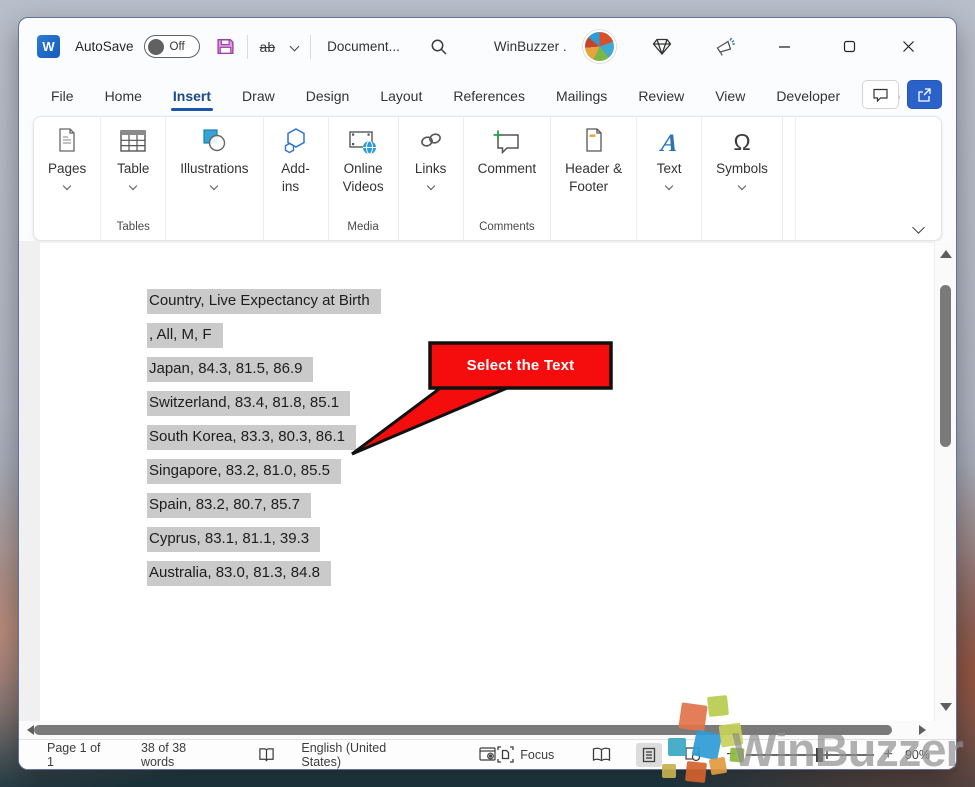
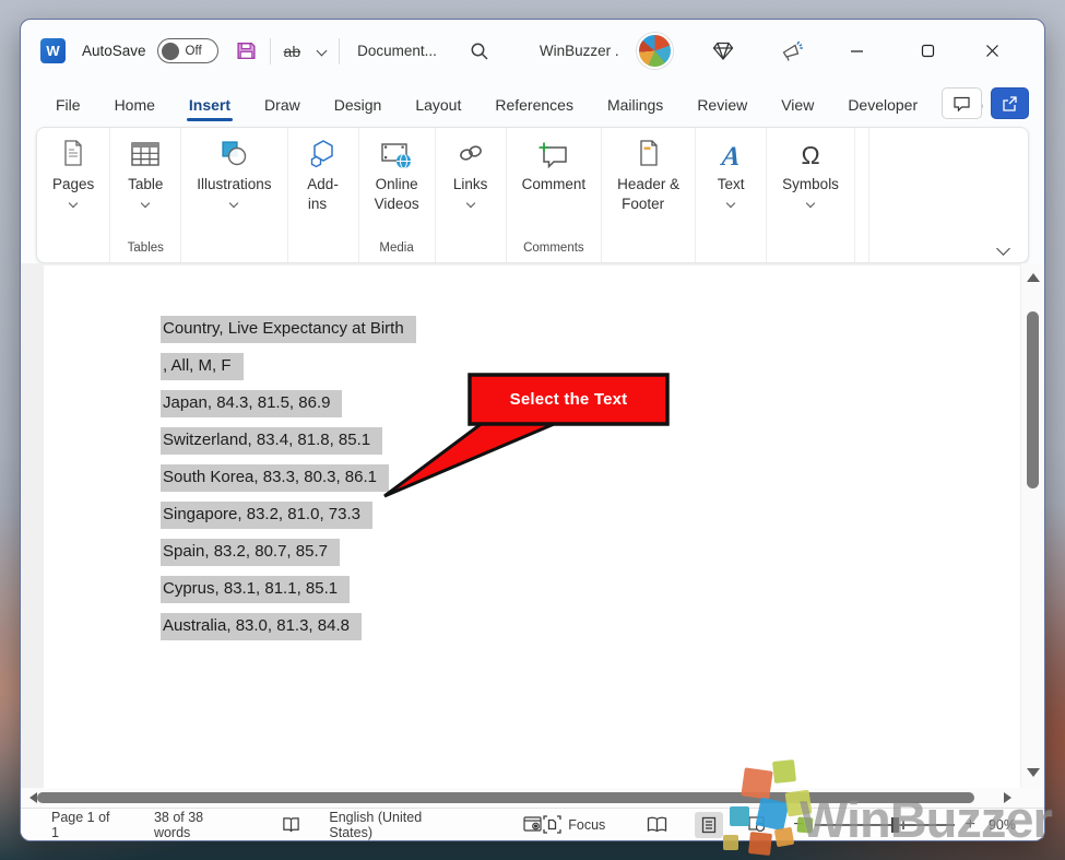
  W
  AutoSave
  Off
  ab
  Document...
  WinBuzzer .
  File
  Home
  Insert
  Draw
  Design
  Layout
  References
  Mailings
  Review
  View
  Developer
  Pages
  Table
  Tables
  Illustrations
  Add-
  ins
  Online
  Videos
  Media
  Links
  Comment
  Comments
  Header &
  Footer
  Text
  Ω
  Symbols
  Country, Live Expectancy at Birth
  , All, M, F
  Japan, 84.3, 81.5, 86.9
  Switzerland, 83.4, 81.8, 85.1
  South Korea, 83.3, 80.3, 86.1
- Singapore, 83.2, 81.0, 85.5
+ Singapore, 83.2, 81.0, 73.3
  Spain, 83.2, 80.7, 85.7
- Cyprus, 83.1, 81.1, 39.3
+ Cyprus, 83.1, 81.1, 85.1
  Australia, 83.0, 81.3, 84.8
  Select the Text
  Page 1 of 1
  38 of 38 words
  English (United States)
  Focus
  +
  90%
  WinBuzzer
